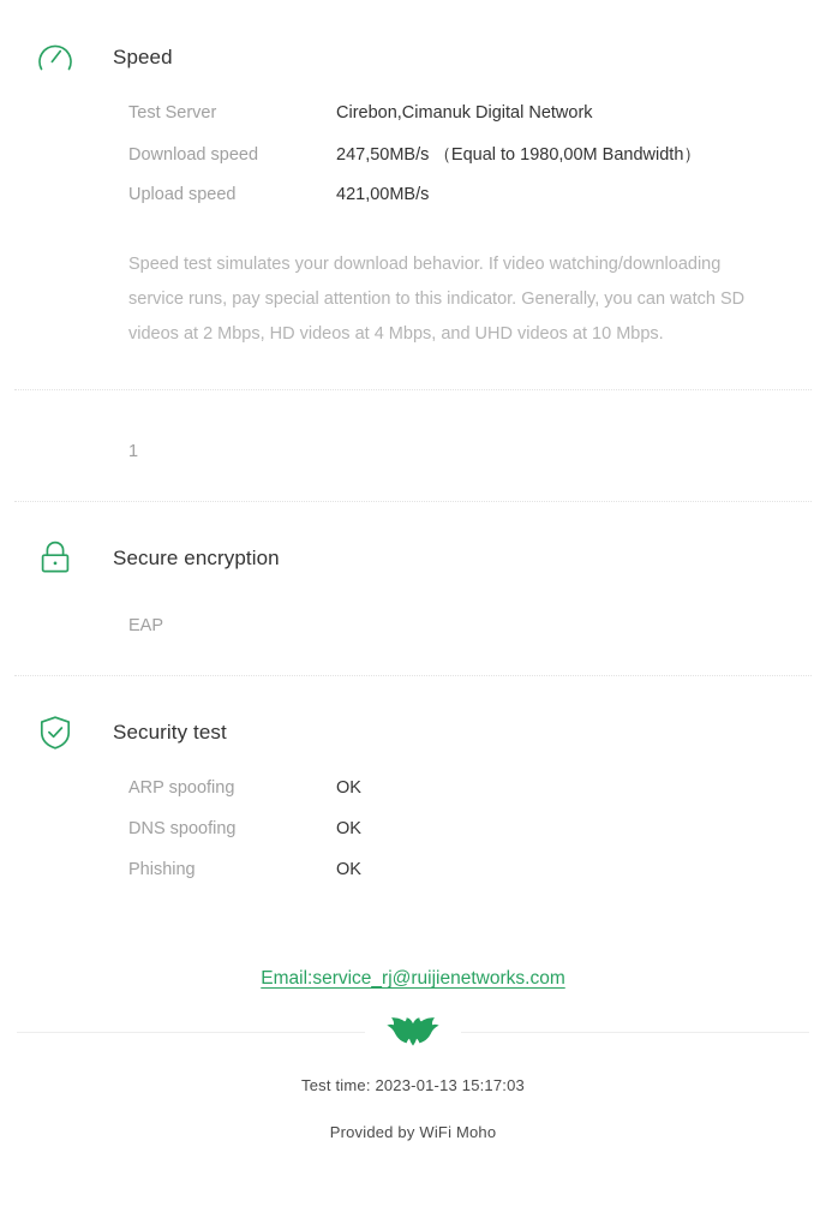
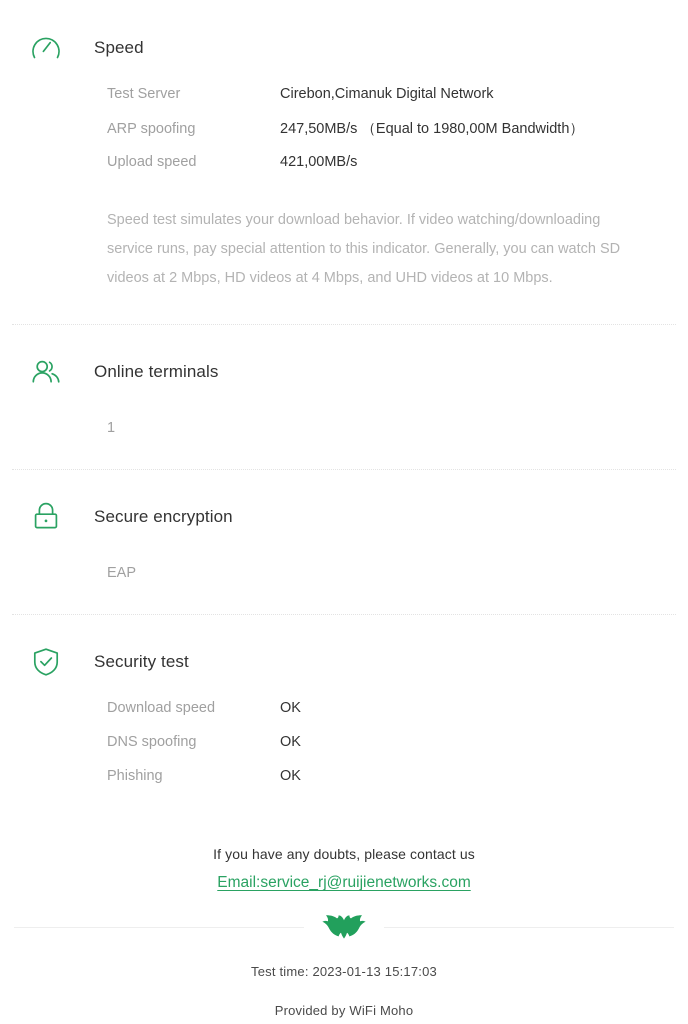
  Speed
  Test Server
  Cirebon,Cimanuk Digital Network
- Download speed
+ ARP spoofing
  247,50MB/s （Equal to 1980,00M Bandwidth）
  Upload speed
  421,00MB/s
  Speed test simulates your download behavior. If video watching/downloading service runs, pay special attention to this indicator. Generally, you can watch SD videos at 2 Mbps, HD videos at 4 Mbps, and UHD videos at 10 Mbps.
+ Online terminals
  1
  Secure encryption
  EAP
  Security test
- ARP spoofing
+ Download speed
  OK
  DNS spoofing
  OK
  Phishing
  OK
+ If you have any doubts, please contact us
  Email:service_rj@ruijienetworks.com
  Test time: 2023-01-13 15:17:03
  Provided by WiFi Moho
